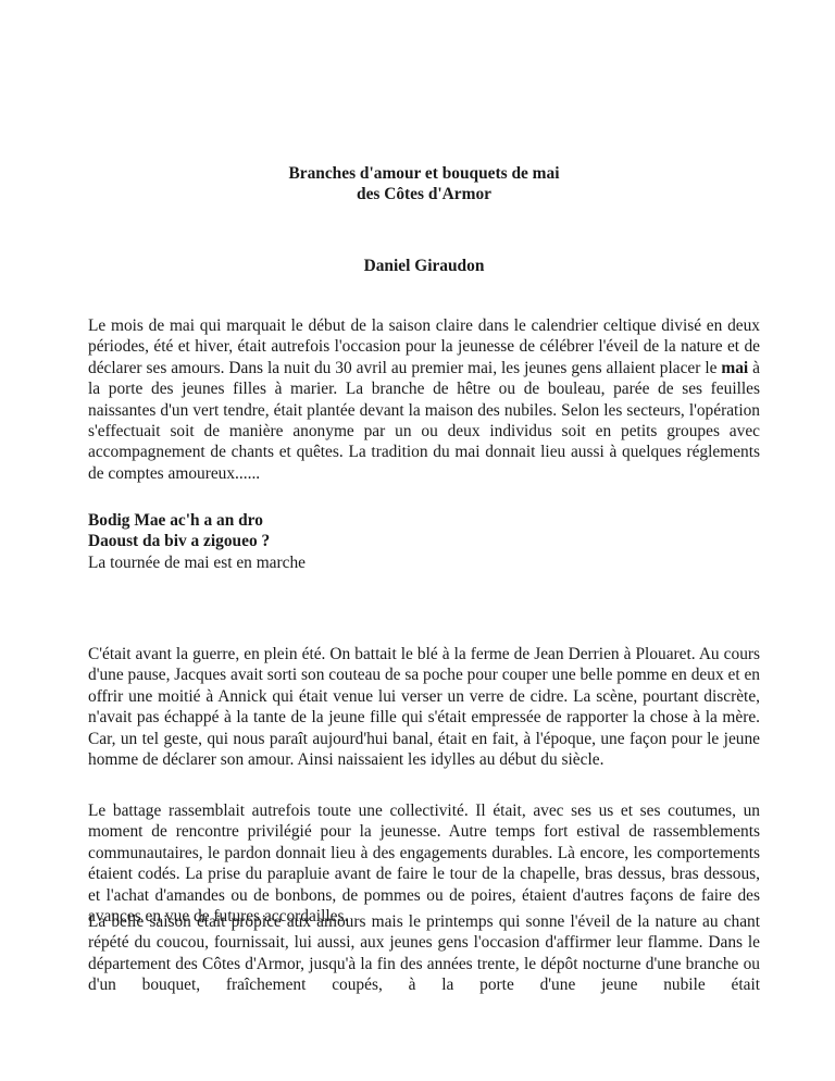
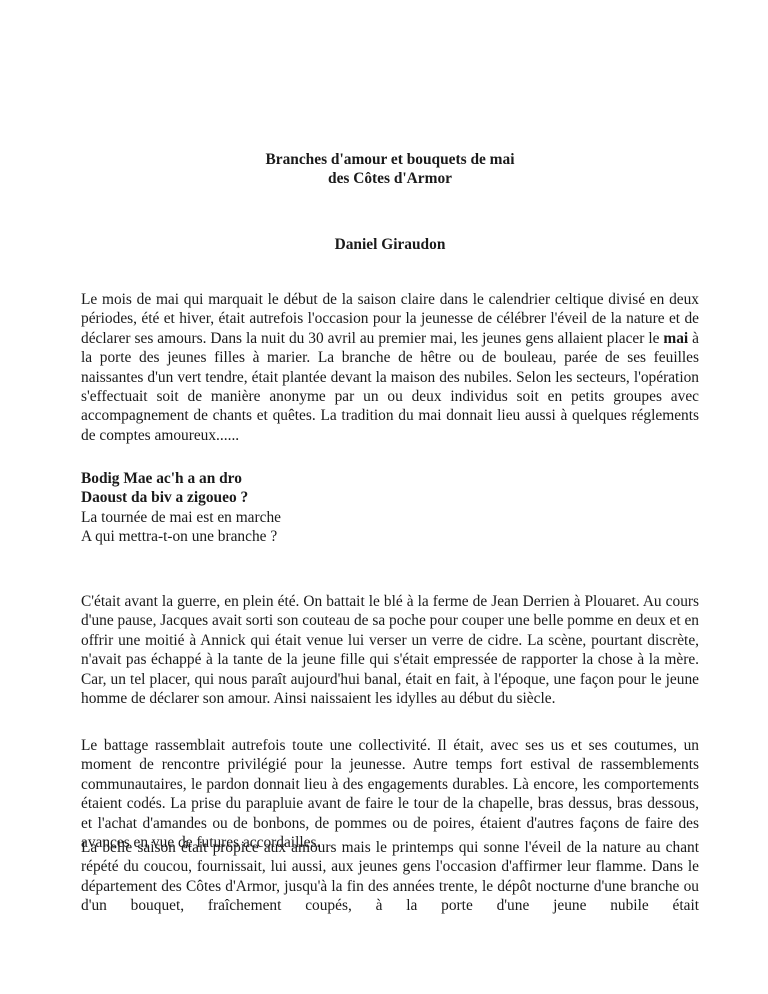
  Branches d'amour et bouquets de mai
  des Côtes d'Armor
  Daniel Giraudon
  Le mois de mai qui marquait le début de la saison claire dans le calendrier celtique divisé en deux périodes, été et hiver, était autrefois l'occasion pour la jeunesse de célébrer l'éveil de la nature et de déclarer ses amours. Dans la nuit du 30 avril au premier mai, les jeunes gens allaient placer le mai à la porte des jeunes filles à marier. La branche de hêtre ou de bouleau, parée de ses feuilles naissantes d'un vert tendre, était plantée devant la maison des nubiles. Selon les secteurs, l'opération s'effectuait soit de manière anonyme par un ou deux individus soit en petits groupes avec accompagnement de chants et quêtes. La tradition du mai donnait lieu aussi à quelques réglements de comptes amoureux......
  Bodig Mae ac'h a an dro
  Daoust da biv a zigoueo ?
  La tournée de mai est en marche
+ A qui mettra-t-on une branche ?
- C'était avant la guerre, en plein été. On battait le blé à la ferme de Jean Derrien à Plouaret. Au cours d'une pause, Jacques avait sorti son couteau de sa poche pour couper une belle pomme en deux et en offrir une moitié à Annick qui était venue lui verser un verre de cidre. La scène, pourtant discrète, n'avait pas échappé à la tante de la jeune fille qui s'était empressée de rapporter la chose à la mère. Car, un tel geste, qui nous paraît aujourd'hui banal, était en fait, à l'époque, une façon pour le jeune homme de déclarer son amour. Ainsi naissaient les idylles au début du siècle.
+ C'était avant la guerre, en plein été. On battait le blé à la ferme de Jean Derrien à Plouaret. Au cours d'une pause, Jacques avait sorti son couteau de sa poche pour couper une belle pomme en deux et en offrir une moitié à Annick qui était venue lui verser un verre de cidre. La scène, pourtant discrète, n'avait pas échappé à la tante de la jeune fille qui s'était empressée de rapporter la chose à la mère. Car, un tel placer, qui nous paraît aujourd'hui banal, était en fait, à l'époque, une façon pour le jeune homme de déclarer son amour. Ainsi naissaient les idylles au début du siècle.
  Le battage rassemblait autrefois toute une collectivité. Il était, avec ses us et ses coutumes, un moment de rencontre privilégié pour la jeunesse. Autre temps fort estival de rassemblements communautaires, le pardon donnait lieu à des engagements durables. Là encore, les comportements étaient codés. La prise du parapluie avant de faire le tour de la chapelle, bras dessus, bras dessous, et l'achat d'amandes ou de bonbons, de pommes ou de poires, étaient d'autres façons de faire des avances en vue de futures accordailles.
  La belle saison était propice aux amours mais le printemps qui sonne l'éveil de la nature au chant répété du coucou, fournissait, lui aussi, aux jeunes gens l'occasion d'affirmer leur flamme. Dans le département des Côtes d'Armor, jusqu'à la fin des années trente, le dépôt nocturne d'une branche ou d'un bouquet, fraîchement coupés, à la porte d'une jeune nubile était
